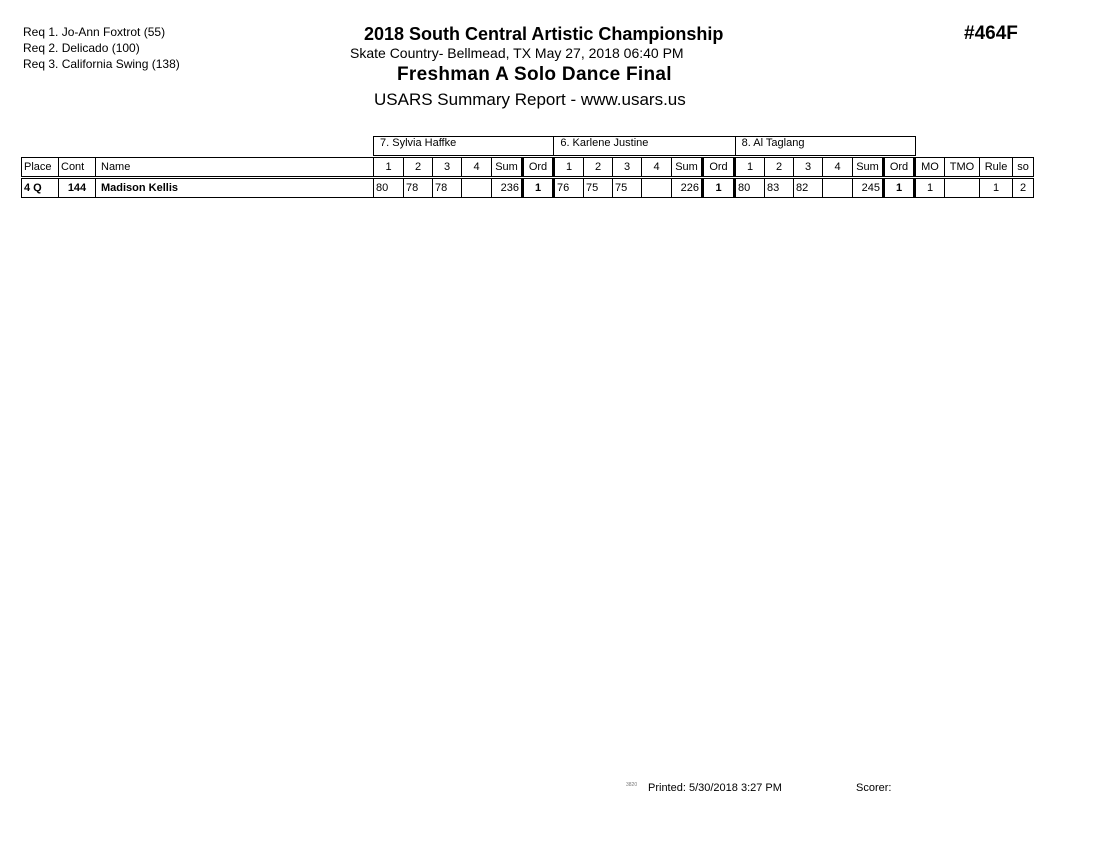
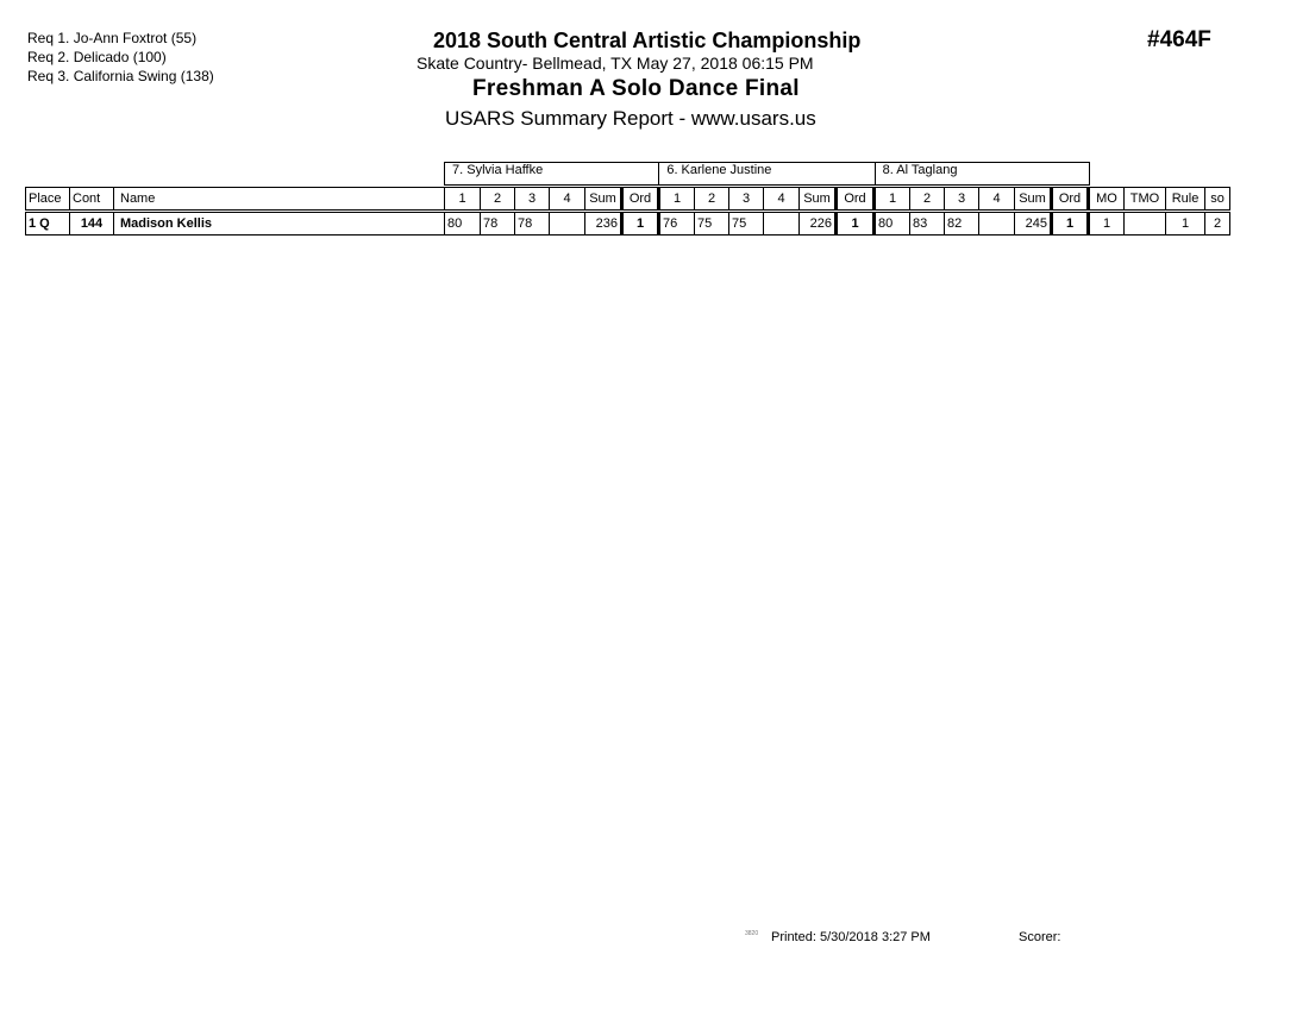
  Req 1. Jo-Ann Foxtrot (55)
  Req 2. Delicado (100)
  Req 3. California Swing (138)
  2018 South Central Artistic Championship
- Skate Country- Bellmead, TX May 27, 2018 06:40 PM
+ Skate Country- Bellmead, TX May 27, 2018 06:15 PM
  Freshman A Solo Dance Final
  USARS Summary Report - www.usars.us
  #464F
  7. Sylvia Haffke	6. Karlene Justine	8. Al Taglang
  Place	Cont	Name	1	2	3	4	Sum	Ord	1	2	3	4	Sum	Ord	1	2	3	4	Sum	Ord	MO	TMO	Rule	so
- 4 Q	144	Madison Kellis	80	78	78		236	1	76	75	75		226	1	80	83	82		245	1	1		1	2
+ 1 Q	144	Madison Kellis	80	78	78		236	1	76	75	75		226	1	80	83	82		245	1	1		1	2
  Printed: 5/30/2018 3:27 PM
  Scorer:
